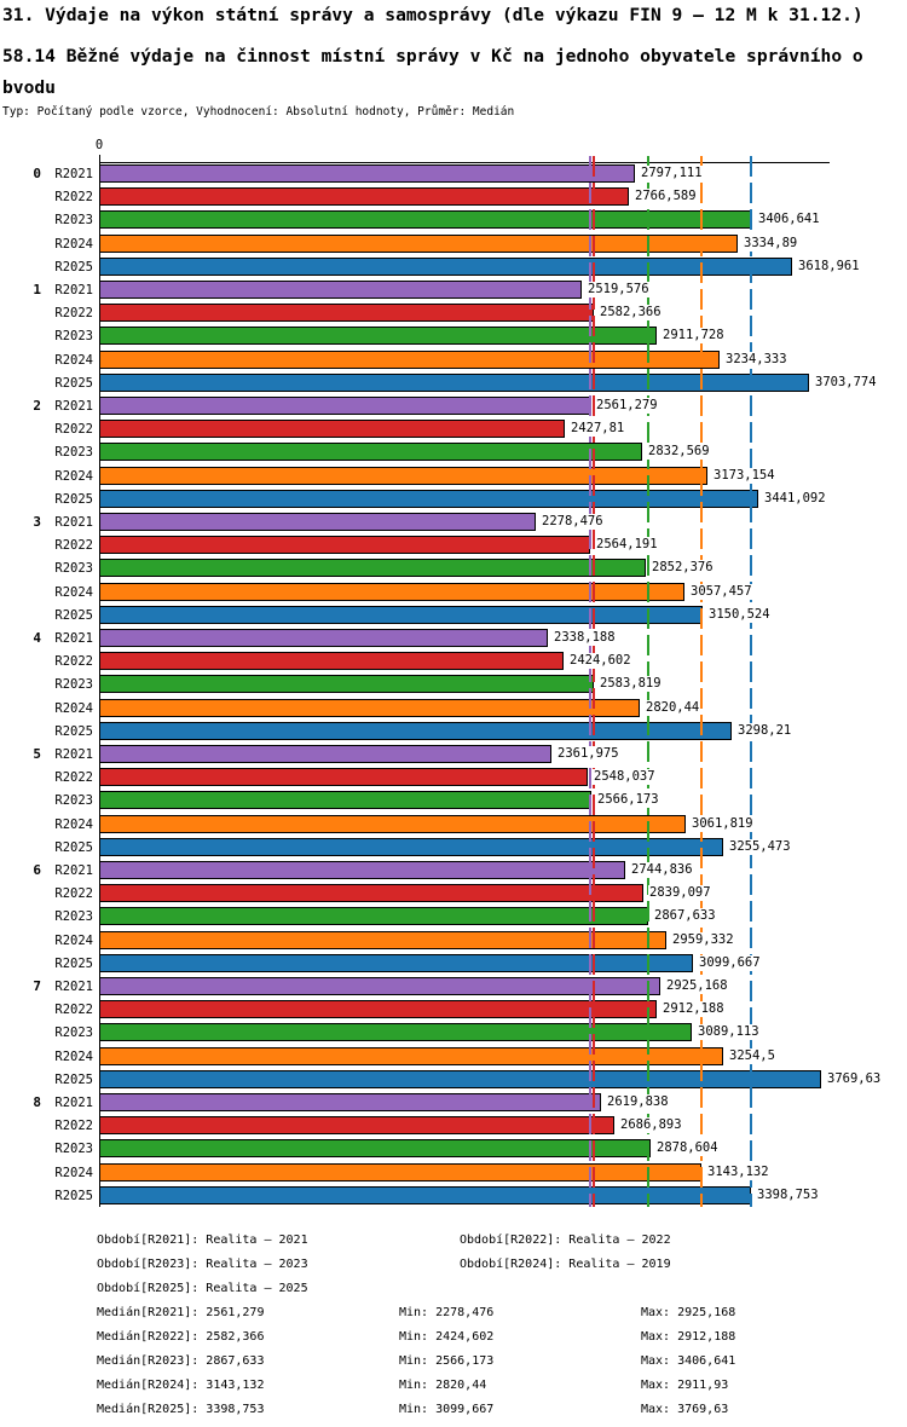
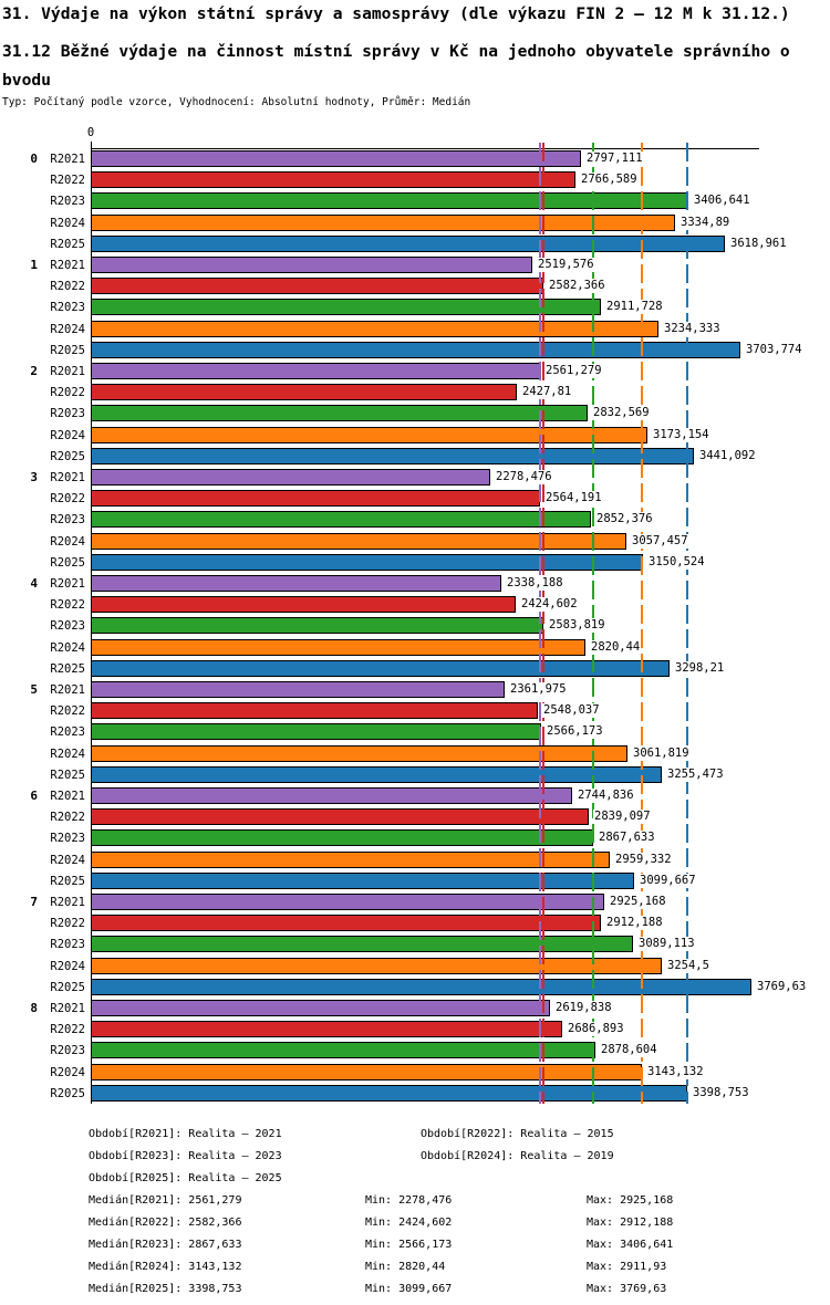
- 31. Výdaje na výkon státní správy a samosprávy (dle výkazu FIN 9 – 12 M k 31.12.)
+ 31. Výdaje na výkon státní správy a samosprávy (dle výkazu FIN 2 – 12 M k 31.12.)
- 58.14 Běžné výdaje na činnost místní správy v Kč na jednoho obyvatele správního o
+ 31.12 Běžné výdaje na činnost místní správy v Kč na jednoho obyvatele správního o
  bvodu
  Typ: Počítaný podle vzorce, Vyhodnocení: Absolutní hodnoty, Průměr: Medián
  0
  0
  R2021
  2797,111
  R2022
  2766,589
  R2023
  3406,641
  R2024
  3334,89
  R2025
  3618,961
  1
  R2021
  2519,576
  R2022
  2582,366
  R2023
  2911,728
  R2024
  3234,333
  R2025
  3703,774
  2
  R2021
  2561,279
  R2022
  2427,81
  R2023
  2832,569
  R2024
  3173,154
  R2025
  3441,092
  3
  R2021
  2278,476
  R2022
  2564,191
  R2023
  2852,376
  R2024
  3057,457
  R2025
  3150,524
  4
  R2021
  2338,188
  R2022
  2424,602
  R2023
  2583,819
  R2024
  2820,44
  R2025
  3298,21
  5
  R2021
  2361,975
  R2022
  2548,037
  R2023
  2566,173
  R2024
  3061,819
  R2025
  3255,473
  6
  R2021
  2744,836
  R2022
  2839,097
  R2023
  2867,633
  R2024
  2959,332
  R2025
  3099,667
  7
  R2021
  2925,168
  R2022
  2912,188
  R2023
  3089,113
  R2024
  3254,5
  R2025
  3769,63
  8
  R2021
  2619,838
  R2022
  2686,893
  R2023
  2878,604
  R2024
  3143,132
  R2025
  3398,753
  Období[R2021]: Realita – 2021
- Období[R2022]: Realita – 2022
+ Období[R2022]: Realita – 2015
  Období[R2023]: Realita – 2023
  Období[R2024]: Realita – 2019
  Období[R2025]: Realita – 2025
  Medián[R2021]: 2561,279
  Min: 2278,476
  Max: 2925,168
  Medián[R2022]: 2582,366
  Min: 2424,602
  Max: 2912,188
  Medián[R2023]: 2867,633
  Min: 2566,173
  Max: 3406,641
  Medián[R2024]: 3143,132
  Min: 2820,44
  Max: 2911,93
  Medián[R2025]: 3398,753
  Min: 3099,667
  Max: 3769,63
